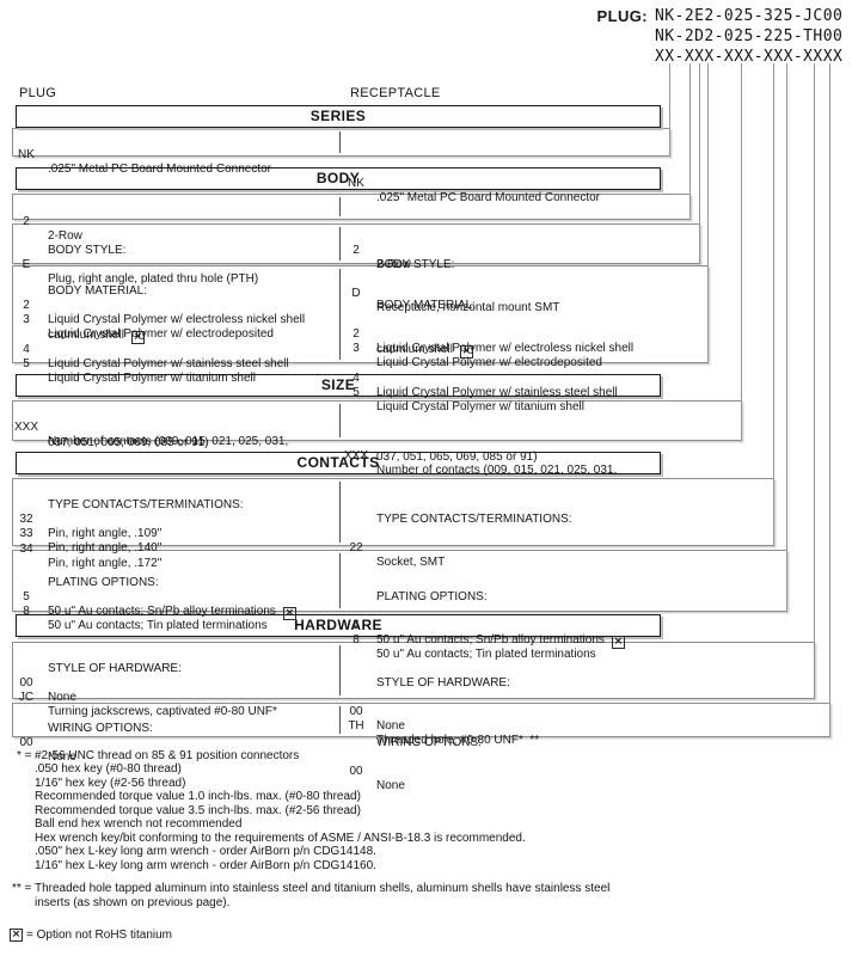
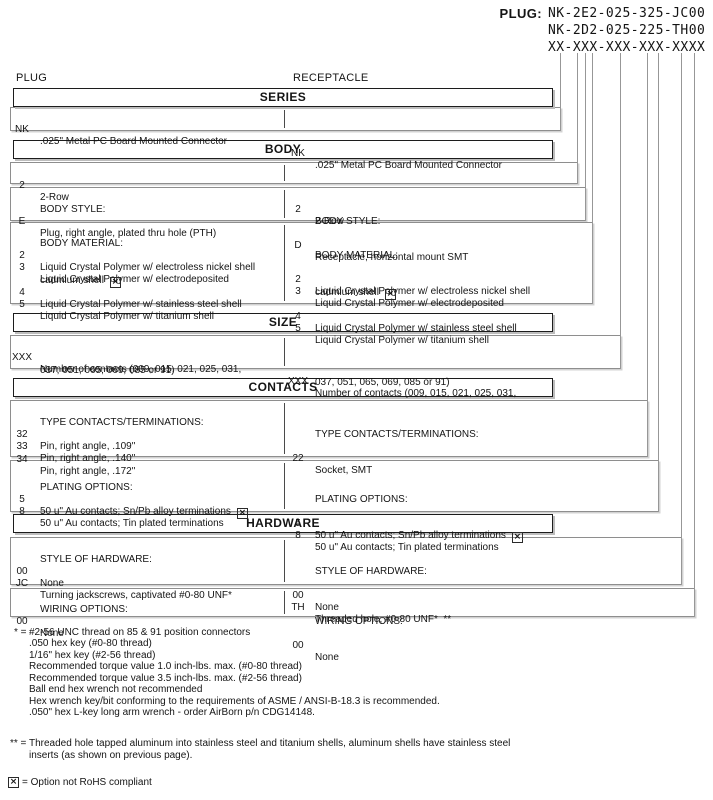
  PLUG:
  NK-2E2-025-325-JC00
  NK-2D2-025-225-TH00
  XX-XXX-XXX-XXX-XXXX
  PLUG
  RECEPTACLE
  SERIES
  BODY
  SIZE
  CONTACTS
  HARDWARE
  NK
  .025" Metal PC Board Mounted Connector
  NK
  .025" Metal PC Board Mounted Connector
  2
  2-Row
  2
  2-Row
  BODY STYLE:
  BODY STYLE:
  E
  Plug, right angle, plated thru hole (PTH)
  D
  Receptacle, horizontal mount SMT
  BODY MATERIAL:
  BODY MATERIAL:
  2
  Liquid Crystal Polymer w/ electroless nickel shell
  2
  Liquid Crystal Polymer w/ electroless nickel shell
  3
  Liquid Crystal Polymer w/ electrodeposited
  3
  Liquid Crystal Polymer w/ electrodeposited
  cadmium shell ×
  cadmium shell ×
  4
  Liquid Crystal Polymer w/ stainless steel shell
  4
  Liquid Crystal Polymer w/ stainless steel shell
  5
  Liquid Crystal Polymer w/ titanium shell
  5
  Liquid Crystal Polymer w/ titanium shell
  XXX
  Number of contacts (009, 015, 021, 025, 031,
  XXX
  Number of contacts (009, 015, 021, 025, 031,
  037, 051, 065, 069, 085 or 91)
  037, 051, 065, 069, 085 or 91)
  TYPE CONTACTS/TERMINATIONS:
  TYPE CONTACTS/TERMINATIONS:
  32
  Pin, right angle, .109"
  22
  Socket, SMT
  33
  Pin, right angle, .140"
  34
  Pin, right angle, .172"
  PLATING OPTIONS:
  PLATING OPTIONS:
  5
  50 u" Au contacts; Sn/Pb alloy terminations ×
  5
  50 u" Au contacts; Sn/Pb alloy terminations ×
  8
  50 u" Au contacts; Tin plated terminations
  8
  50 u" Au contacts; Tin plated terminations
  STYLE OF HARDWARE:
  STYLE OF HARDWARE:
  00
  None
  00
  None
  JC
  Turning jackscrews, captivated #0-80 UNF*
  TH
  Threaded hole, #0-80 UNF* **
  WIRING OPTIONS:
  WIRING OPTIONS:
  00
  None
  00
  None
  * =
  #2-56 UNC thread on 85 & 91 position connectors
  .050 hex key (#0-80 thread)
  1/16" hex key (#2-56 thread)
  Recommended torque value 1.0 inch-lbs. max. (#0-80 thread)
  Recommended torque value 3.5 inch-lbs. max. (#2-56 thread)
  Ball end hex wrench not recommended
  Hex wrench key/bit conforming to the requirements of ASME / ANSI-B-18.3 is recommended.
  .050" hex L-key long arm wrench - order AirBorn p/n CDG14148.
- 1/16" hex L-key long arm wrench - order AirBorn p/n CDG14160.
  ** =
  Threaded hole tapped aluminum into stainless steel and titanium shells, aluminum shells have stainless steel
  inserts (as shown on previous page).
  ×
- = Option not RoHS titanium
+ = Option not RoHS compliant
